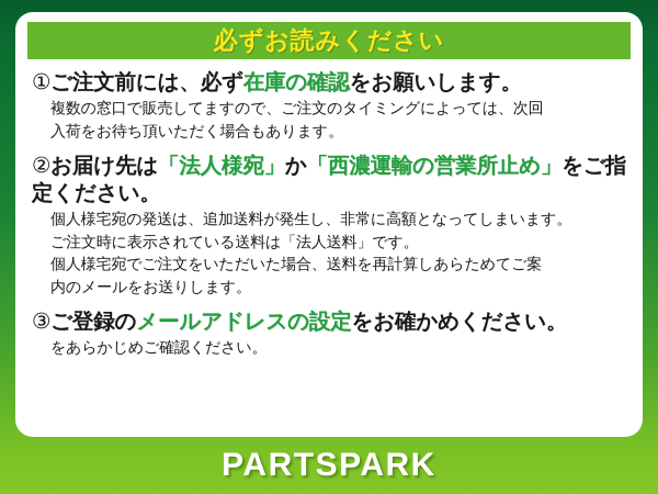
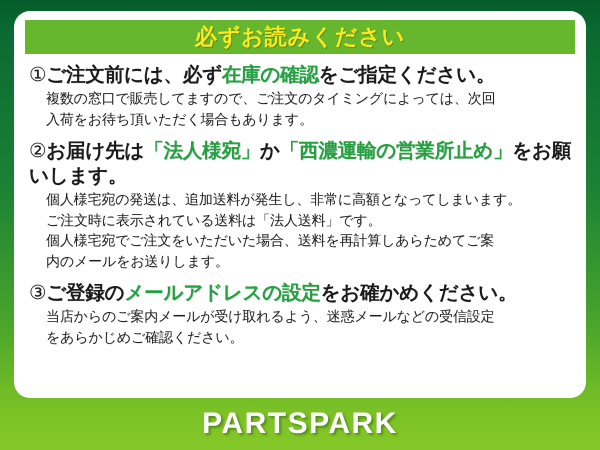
  必ずお読みください
- ①ご注文前には、必ず在庫の確認をお願いします。
+ ①ご注文前には、必ず在庫の確認をご指定ください。
  複数の窓口で販売してますので、ご注文のタイミングによっては、次回
  入荷をお待ち頂いただく場合もあります。
- ②お届け先は「法人様宛」か「西濃運輸の営業所止め」をご指定ください。
+ ②お届け先は「法人様宛」か「西濃運輸の営業所止め」をお願いします。
  個人様宅宛の発送は、追加送料が発生し、非常に高額となってしまいます。
  ご注文時に表示されている送料は「法人送料」です。
  個人様宅宛でご注文をいただいた場合、送料を再計算しあらためてご案
  内のメールをお送りします。
  ③ご登録のメールアドレスの設定をお確かめください。
+ 当店からのご案内メールが受け取れるよう、迷惑メールなどの受信設定
  をあらかじめご確認ください。
  PARTSPARK
